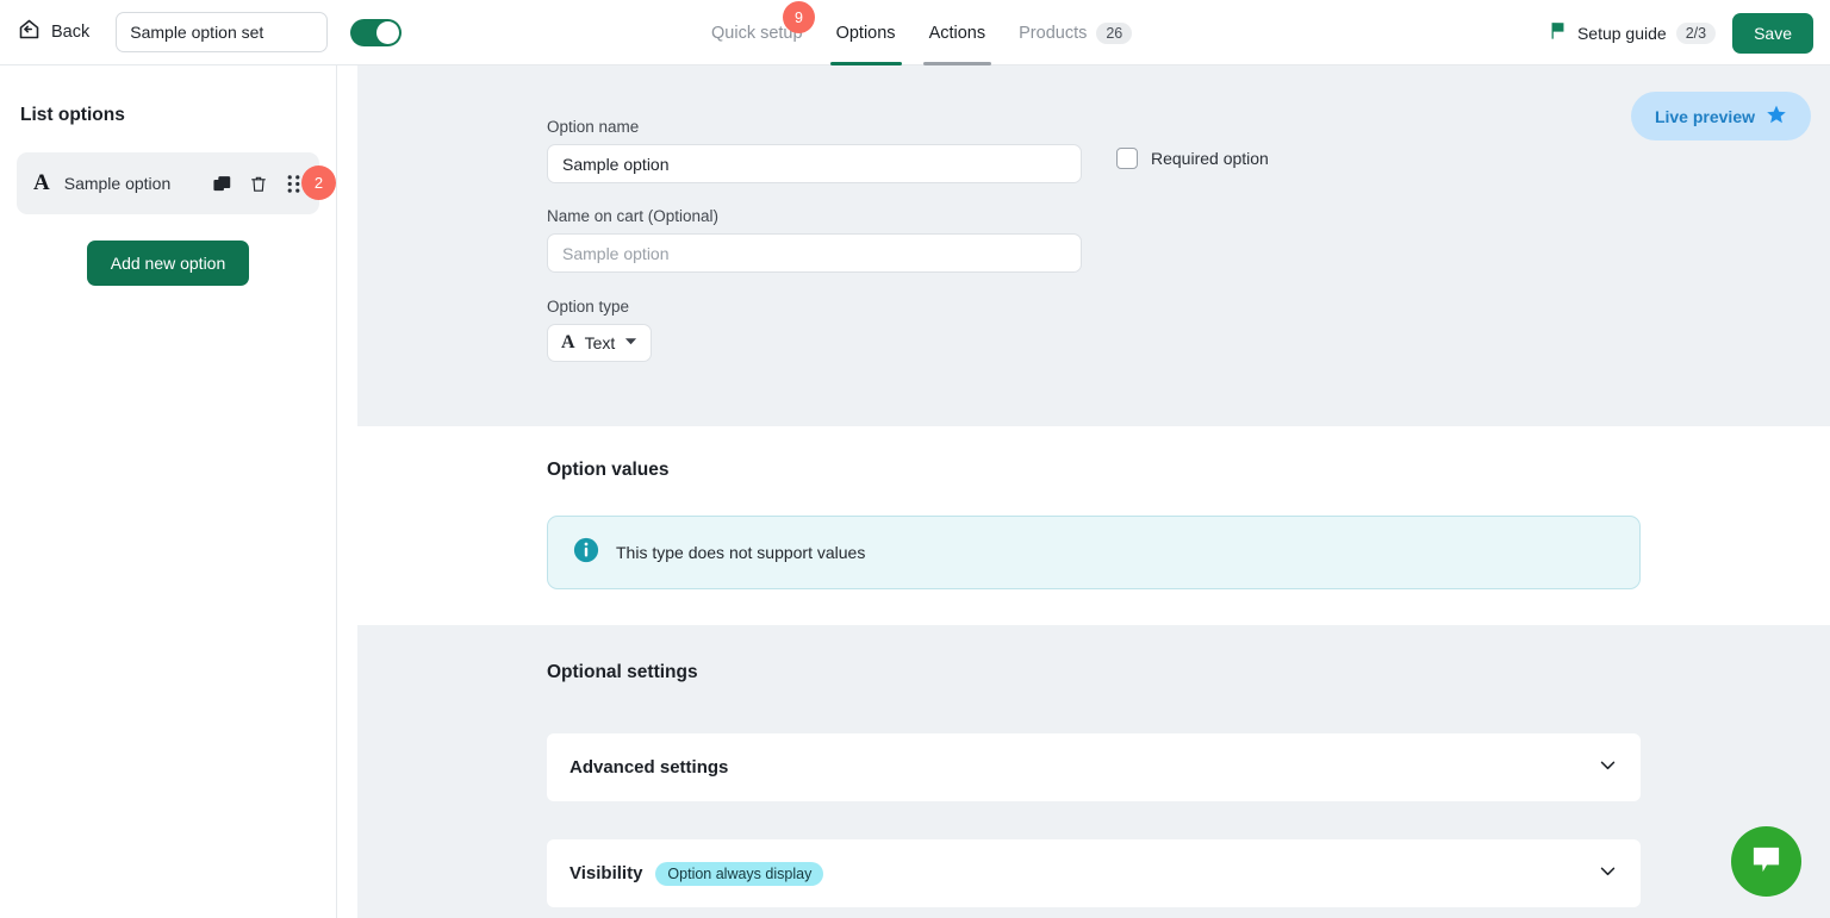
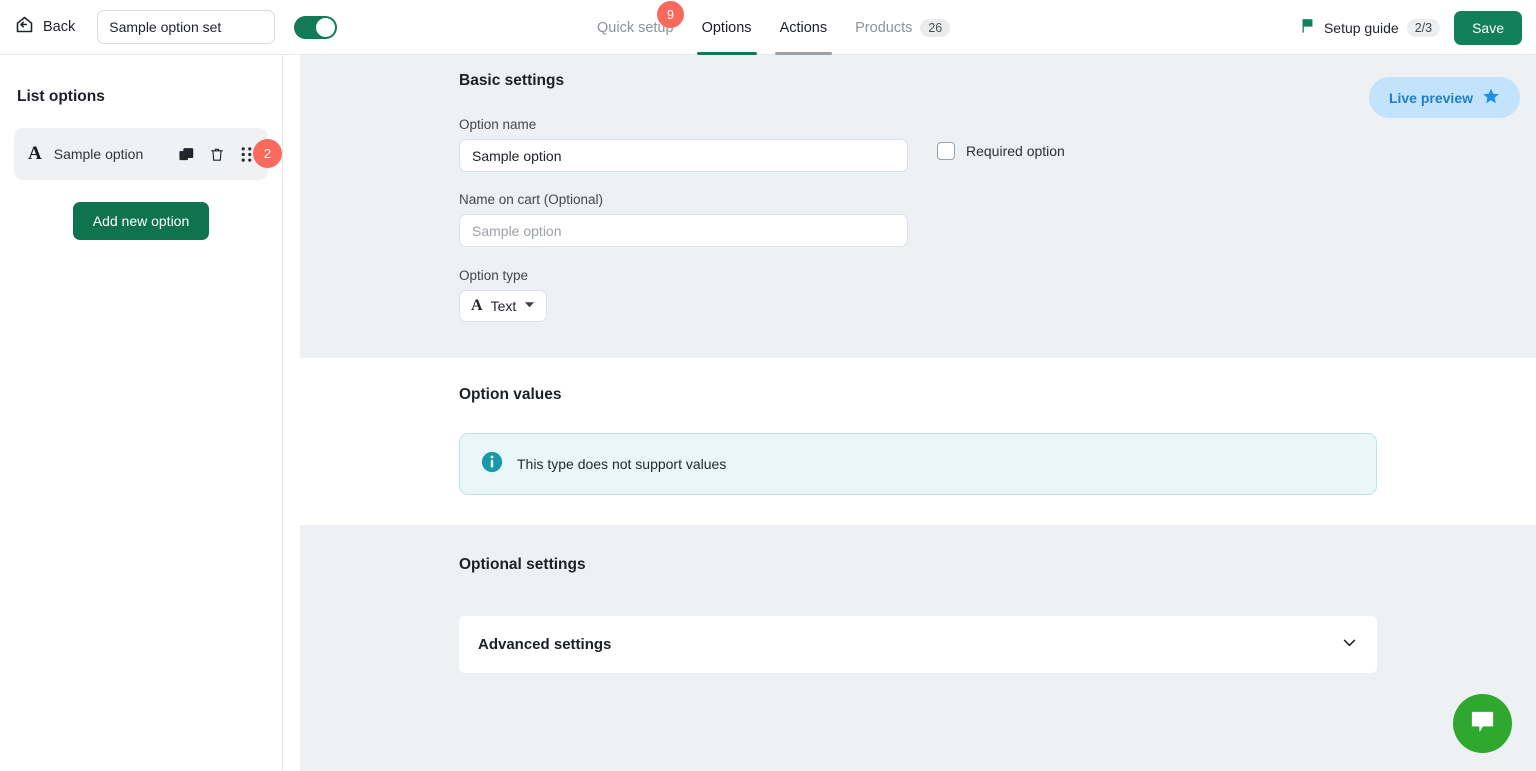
  Back
  Sample option set
  Quick setu
  9
  Options
  Actions
  Products
  26
  Setup guide
  2/3
  Save
  List options
  A
  Sample option
  2
  Add new option
  Live preview
+ Basic settings
  Option name
  Sample option
  Required option
  Name on cart (Optional)
  Sample option
  Option type
  A
  Text
  Option values
  This type does not support values
  Optional settings
  Advanced settings
- Visibility
- Option always display
